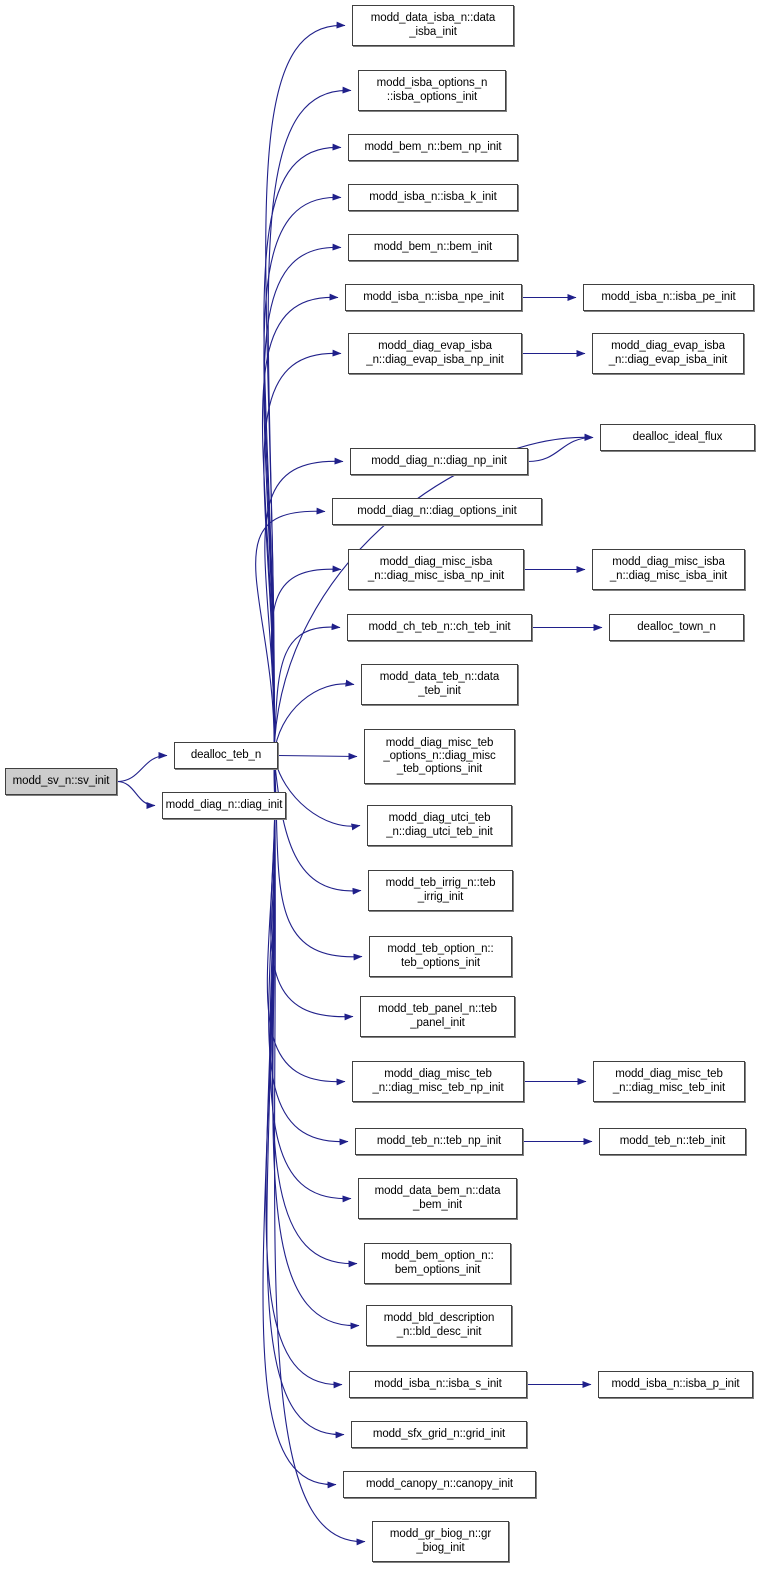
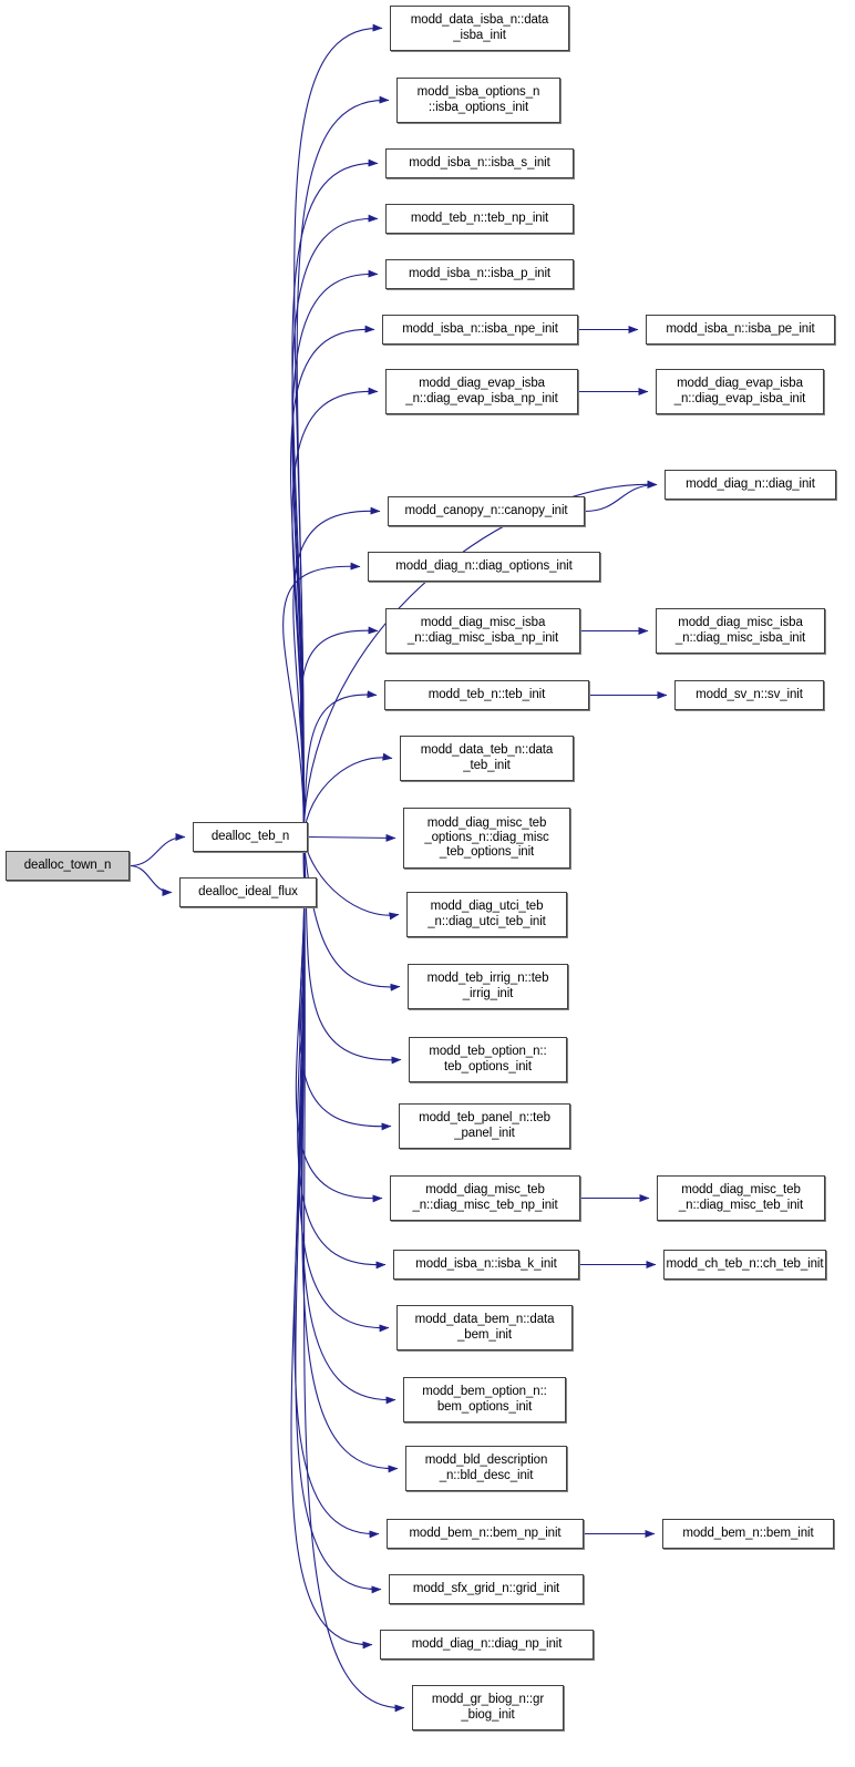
- modd_sv_n::sv_init
+ dealloc_town_n
  dealloc_teb_n
- modd_diag_n::diag_init
+ dealloc_ideal_flux
  modd_data_isba_n::data
  _isba_init
  modd_isba_options_n
  ::isba_options_init
- modd_bem_n::bem_np_init
+ modd_isba_n::isba_s_init
- modd_isba_n::isba_k_init
+ modd_teb_n::teb_np_init
- modd_bem_n::bem_init
+ modd_isba_n::isba_p_init
  modd_isba_n::isba_npe_init
  modd_isba_n::isba_pe_init
  modd_diag_evap_isba
  _n::diag_evap_isba_np_init
  modd_diag_evap_isba
  _n::diag_evap_isba_init
- dealloc_ideal_flux
+ modd_diag_n::diag_init
- modd_diag_n::diag_np_init
+ modd_canopy_n::canopy_init
  modd_diag_n::diag_options_init
  modd_diag_misc_isba
  _n::diag_misc_isba_np_init
  modd_diag_misc_isba
  _n::diag_misc_isba_init
- modd_ch_teb_n::ch_teb_init
+ modd_teb_n::teb_init
- dealloc_town_n
+ modd_sv_n::sv_init
  modd_data_teb_n::data
  _teb_init
  modd_diag_misc_teb
  _options_n::diag_misc
  _teb_options_init
  modd_diag_utci_teb
  _n::diag_utci_teb_init
  modd_teb_irrig_n::teb
  _irrig_init
  modd_teb_option_n::
  teb_options_init
  modd_teb_panel_n::teb
  _panel_init
  modd_diag_misc_teb
  _n::diag_misc_teb_np_init
  modd_diag_misc_teb
  _n::diag_misc_teb_init
- modd_teb_n::teb_np_init
+ modd_isba_n::isba_k_init
- modd_teb_n::teb_init
+ modd_ch_teb_n::ch_teb_init
  modd_data_bem_n::data
  _bem_init
  modd_bem_option_n::
  bem_options_init
  modd_bld_description
  _n::bld_desc_init
- modd_isba_n::isba_s_init
+ modd_bem_n::bem_np_init
- modd_isba_n::isba_p_init
+ modd_bem_n::bem_init
  modd_sfx_grid_n::grid_init
- modd_canopy_n::canopy_init
+ modd_diag_n::diag_np_init
  modd_gr_biog_n::gr
  _biog_init
